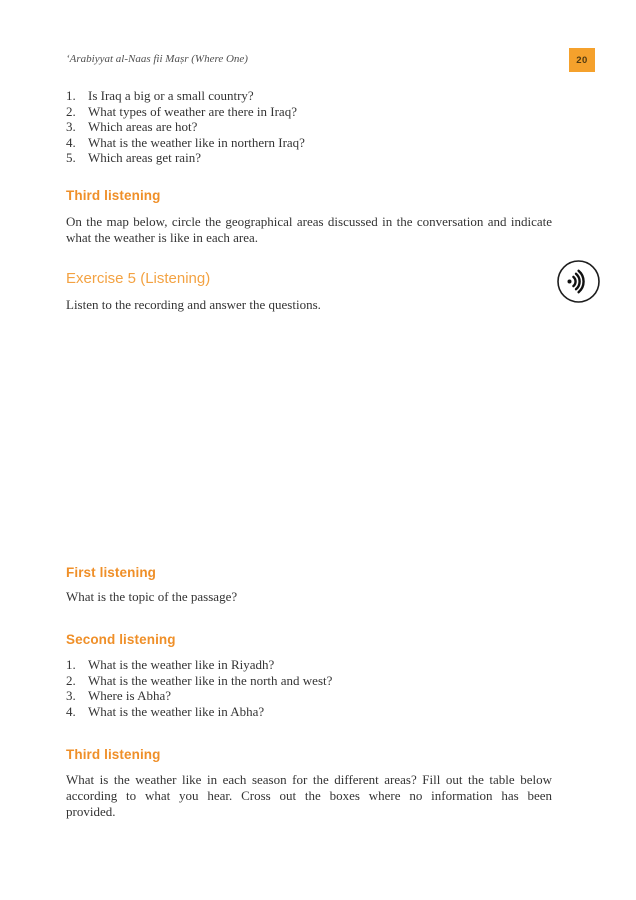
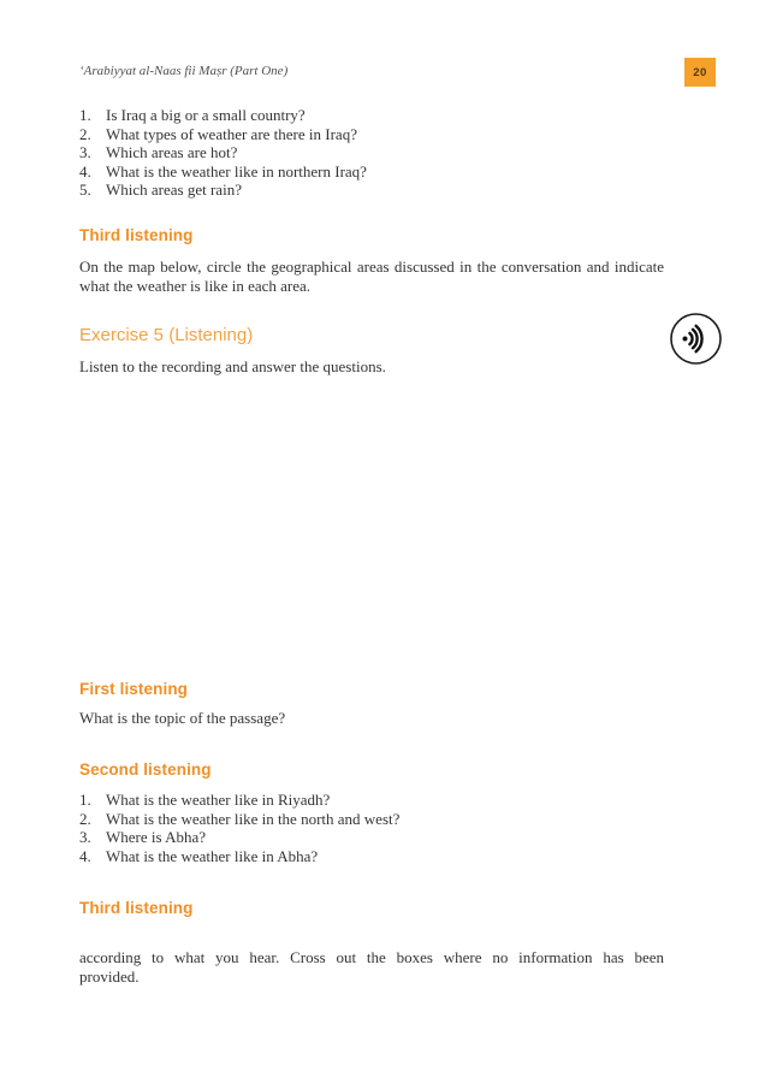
- ‘Arabiyyat al-Naas fii Maṣr (Where One)
+ ‘Arabiyyat al-Naas fii Maṣr (Part One)
  20
  1.
  Is Iraq a big or a small country?
  2.
  What types of weather are there in Iraq?
  3.
  Which areas are hot?
  4.
  What is the weather like in northern Iraq?
  5.
  Which areas get rain?
  Third listening
  On the map below, circle the geographical areas discussed in the conversation and indicate
  what the weather is like in each area.
  Exercise 5 (Listening)
  Listen to the recording and answer the questions.
  First listening
  What is the topic of the passage?
  Second listening
  1.
  What is the weather like in Riyadh?
  2.
  What is the weather like in the north and west?
  3.
  Where is Abha?
  4.
  What is the weather like in Abha?
  Third listening
- What is the weather like in each season for the different areas? Fill out the table below
  according to what you hear. Cross out the boxes where no information has been
  provided.
